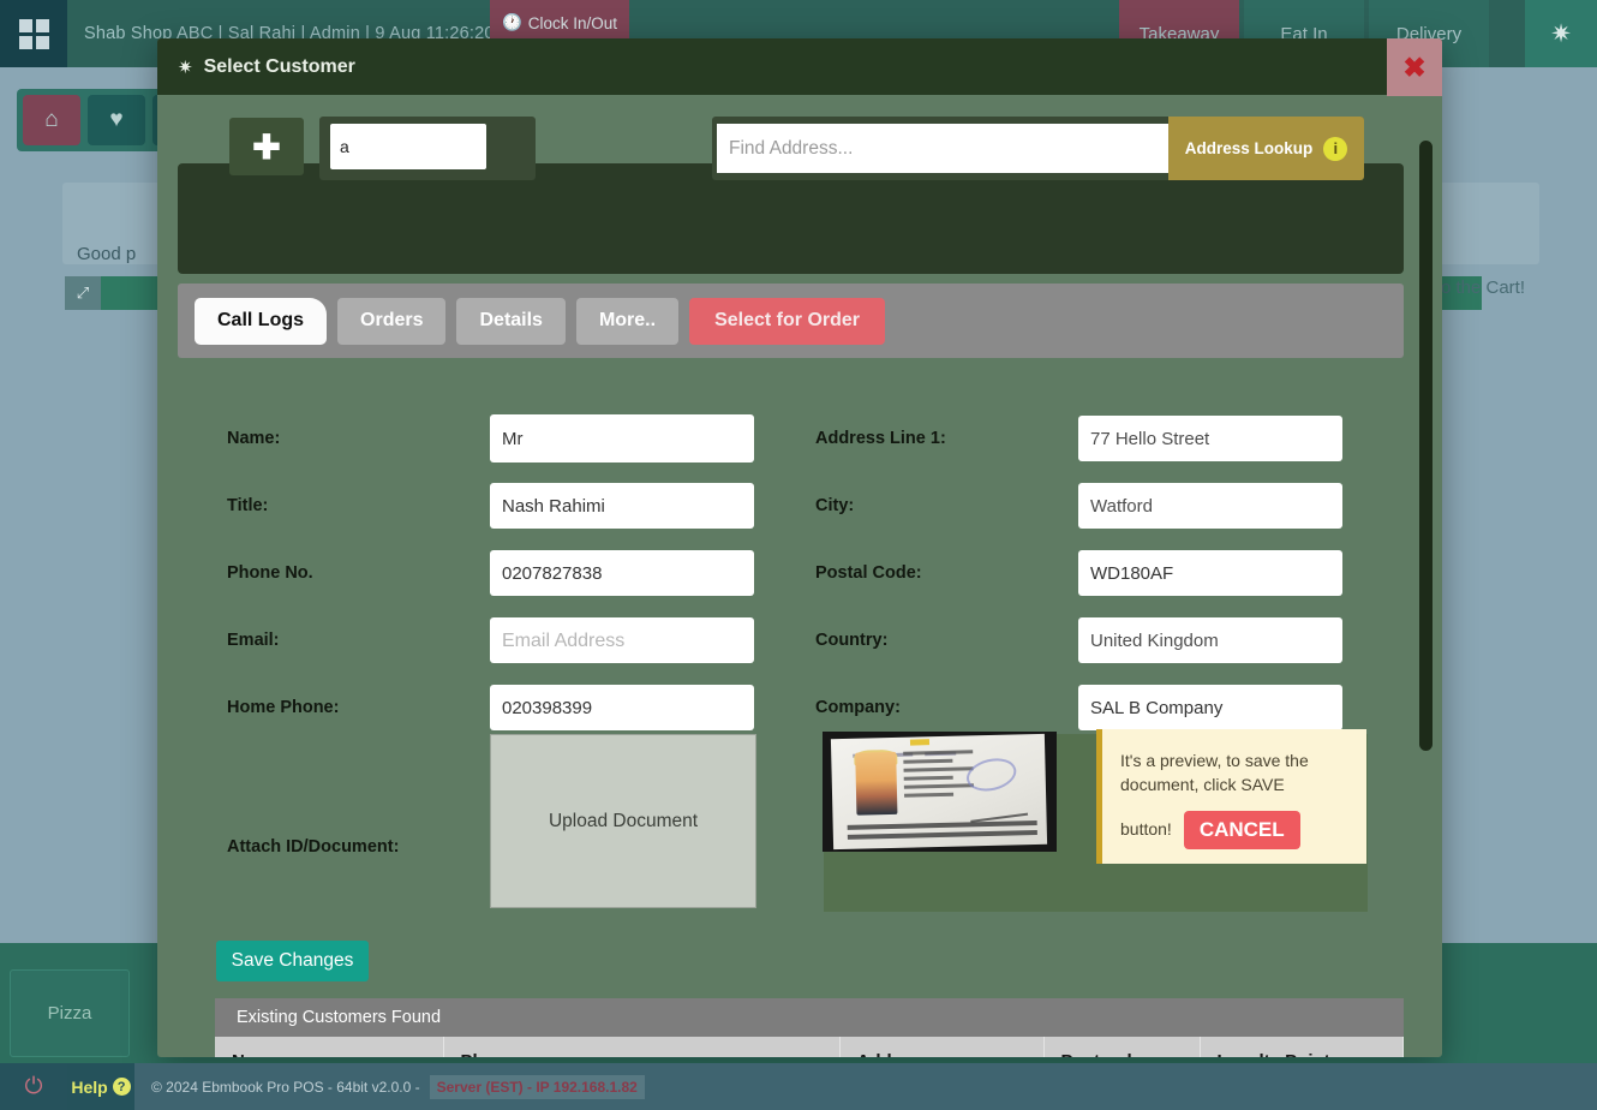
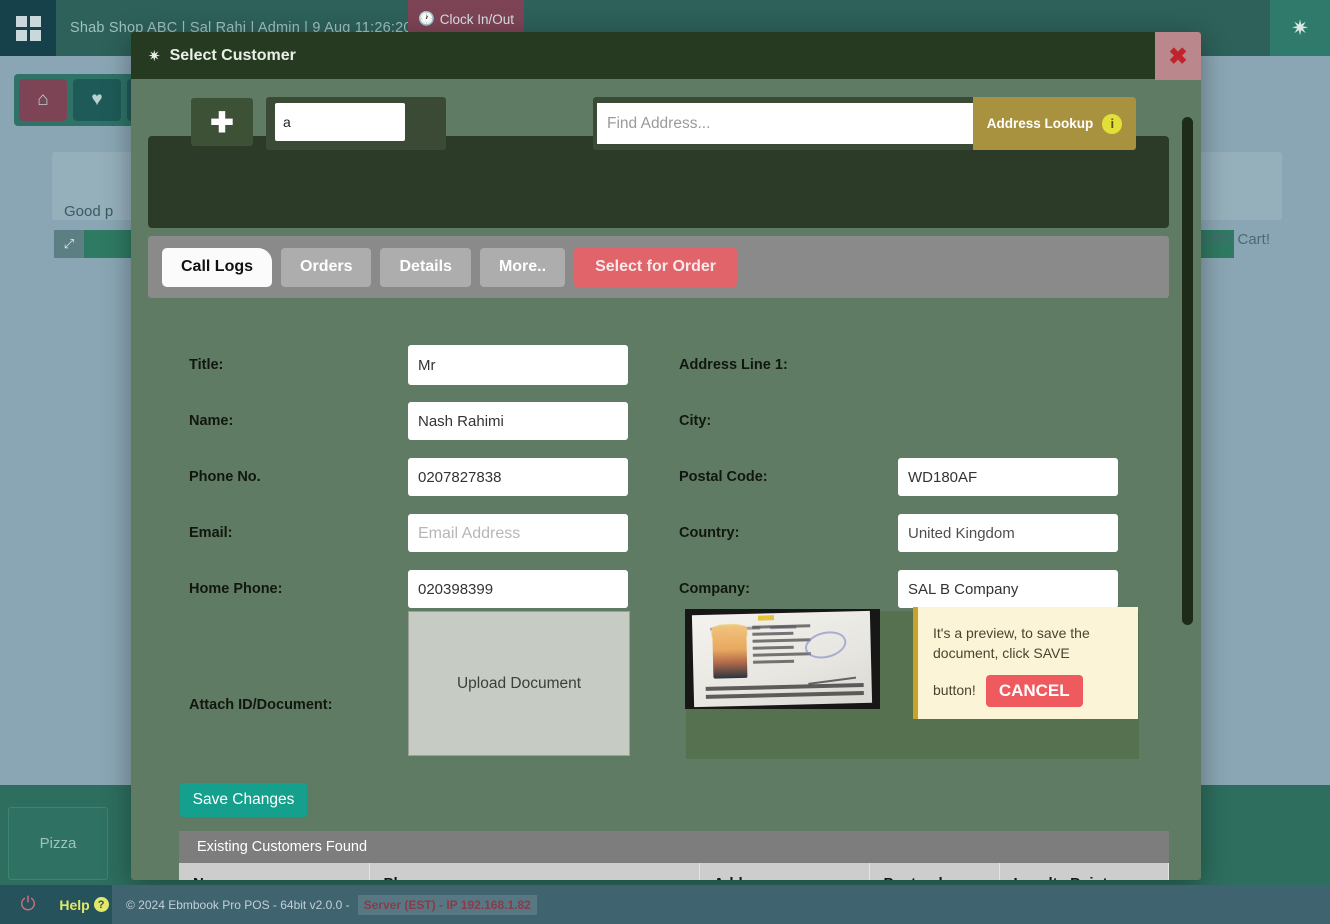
  Good p
  ⤢
  o the Cart!
  ⌂
  ♥
  Pizza
  Shab Shop ABC | Sal Rahi | Admin | 9 Aug 11:26:2
  🕐
  Clock In/Out
- Takeaway
- Eat In
- Delivery
  ✷
  ✷
  Select Customer
  ✖
  ✚
  a
  Find Address...
  Address Lookup
  i
  Call Logs
  Orders
  Details
  More..
  Select for Order
- Name:
+ Title:
  Mr
- Title:
+ Name:
  Nash Rahimi
  Phone No.
  0207827838
  Email:
  Email Address
  Home Phone:
  020398399
  Address Line 1:
- 77 Hello Street
  City:
- Watford
  Postal Code:
  WD180AF
  Country:
  United Kingdom
  Company:
  SAL B Company
  Attach ID/Document:
  Upload Document
  It's a preview, to save the document, click SAVE
  button!
  CANCEL
  Save Changes
  Existing Customers Found
  ⏻
  Help
  ?
  © 2024 Ebmbook Pro POS - 64bit v2.0.0 -
  Server (EST) - IP 192.168.1.82
